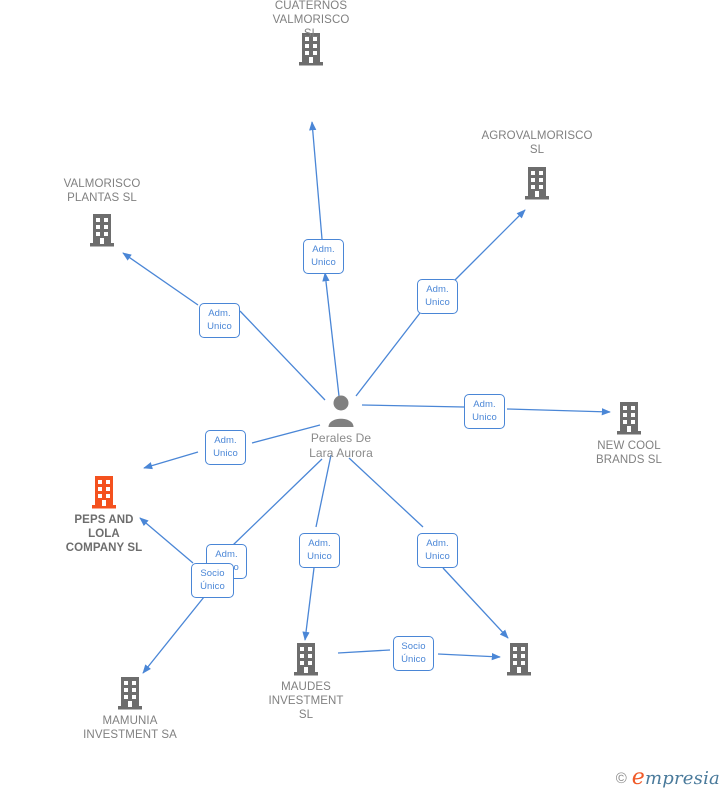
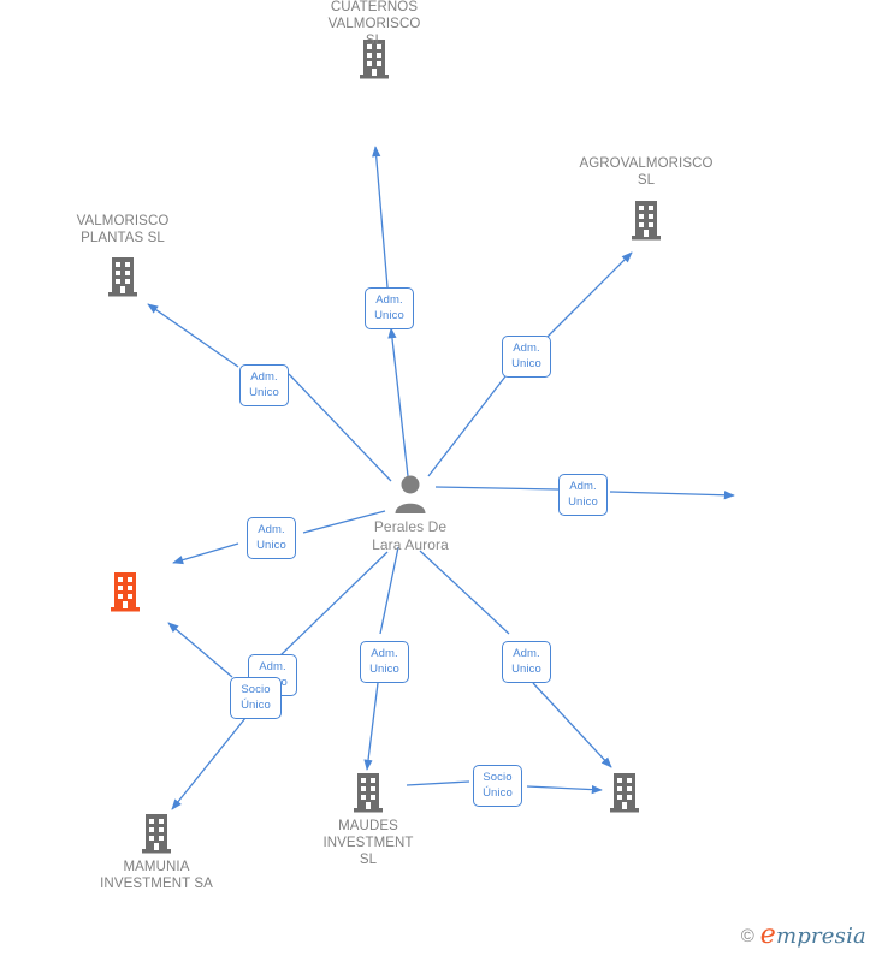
  CUATERNOS
  VALMORISCO
  SL
  AGROVALMORISCO
  SL
  VALMORISCO
  PLANTAS SL
- NEW COOL
- BRANDS SL
- PEPS AND
- LOLA
- COMPANY SL
  Perales De
  Lara Aurora
  MAMUNIA
  INVESTMENT SA
  MAUDES
  INVESTMENT
  SL
  Adm.
  Unico
  Adm.
  Unico
  Adm.
  Unico
  Adm.
  Unico
  Adm.
  Unico
  Adm.
  Unico
  Adm.
  Unico
  Adm.
  Socio
  Único
  Socio
  Único
  ©
  empresia
